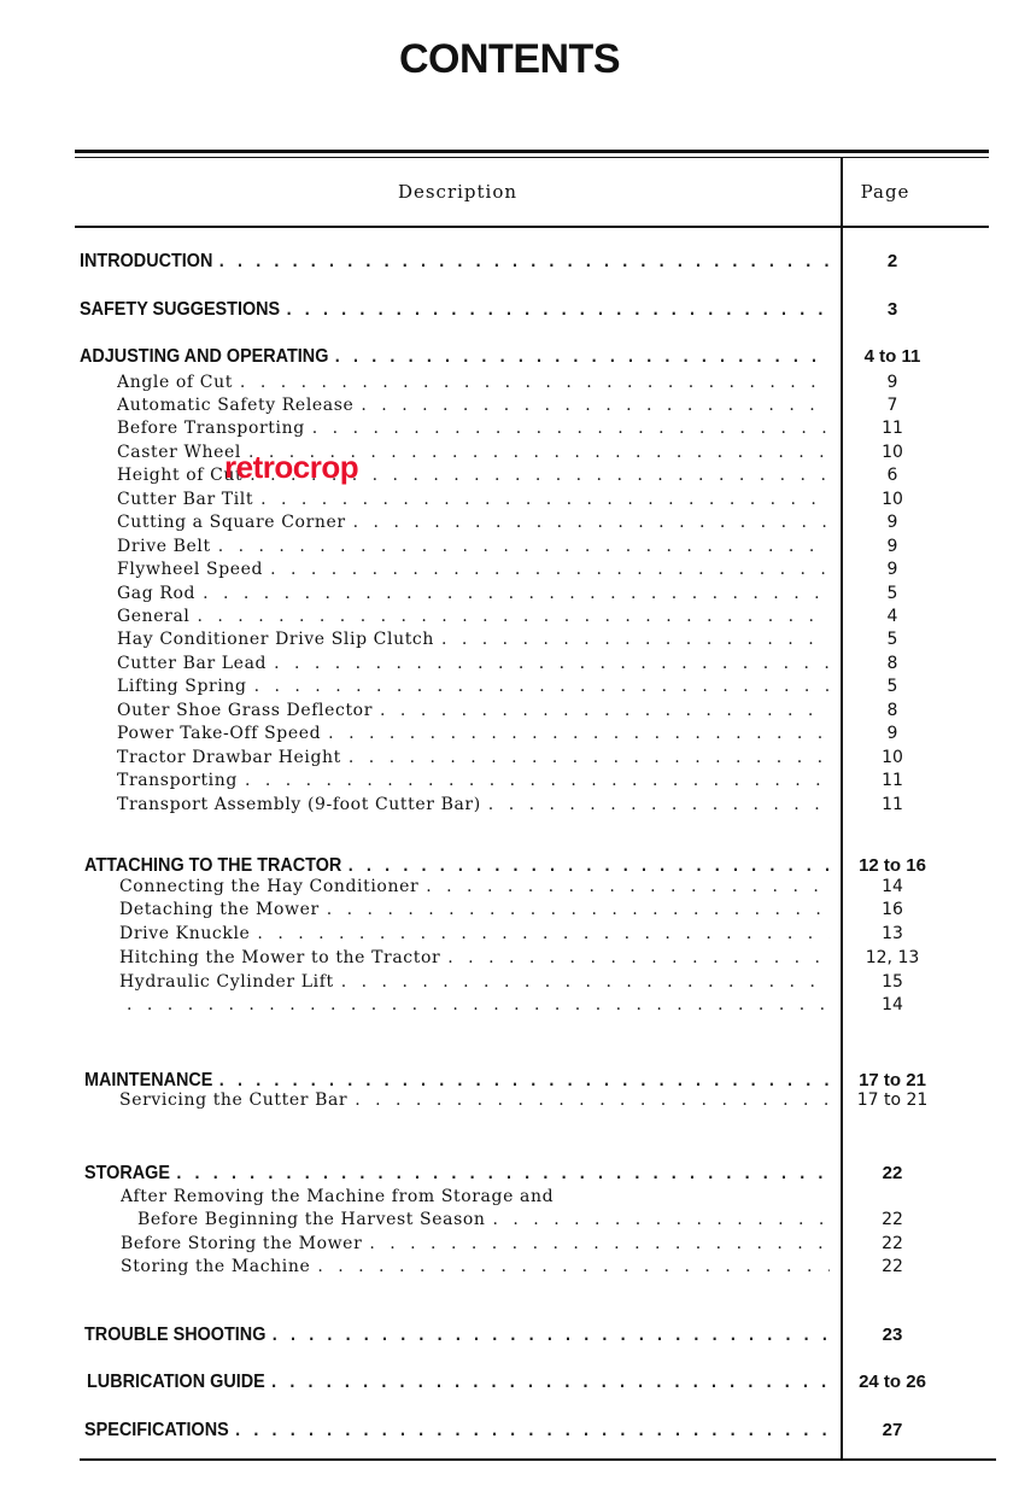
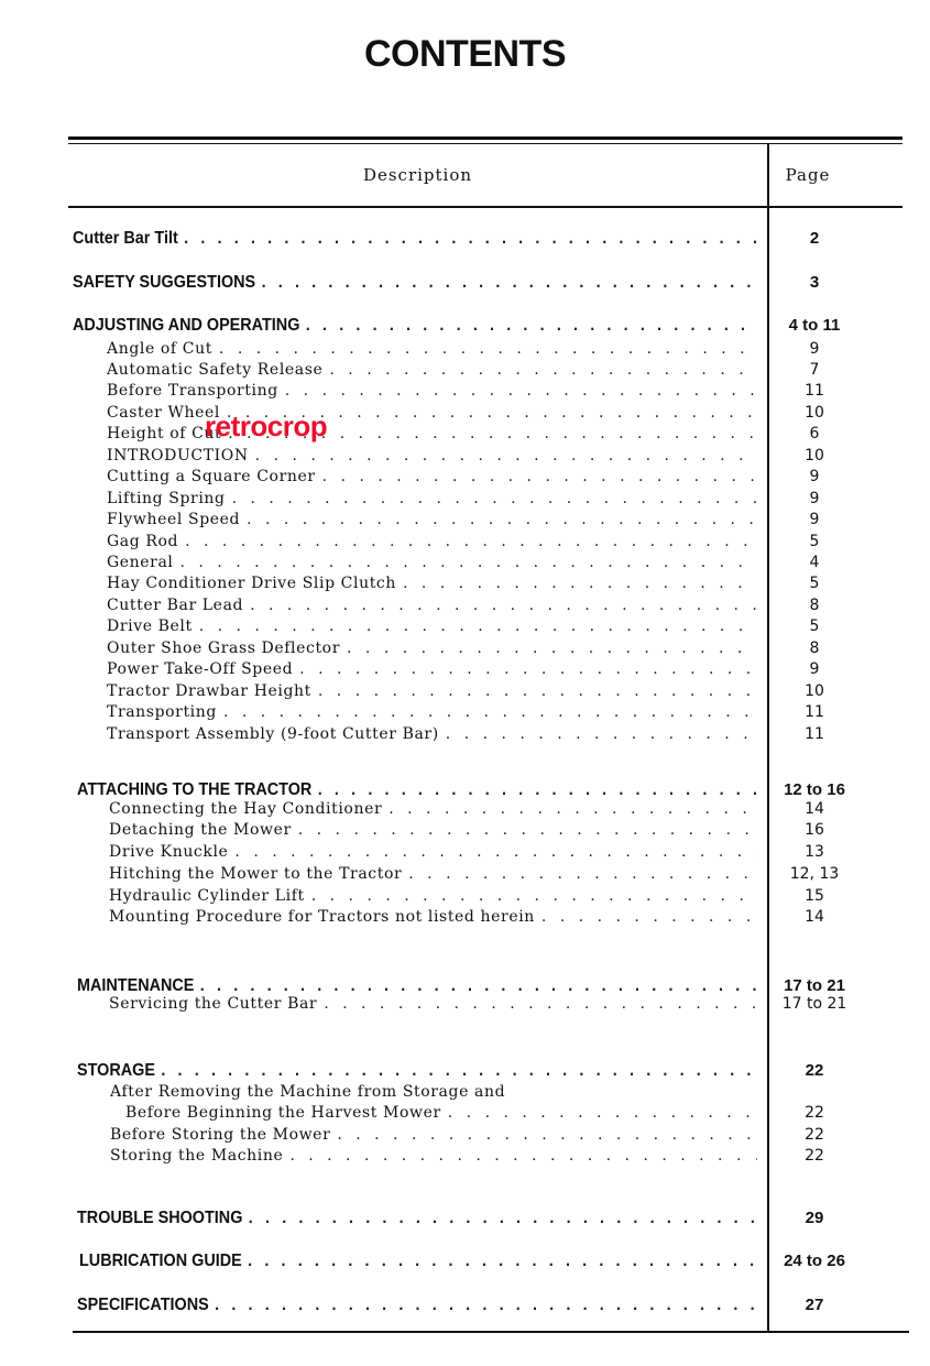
  CONTENTS
  Description
  Page
- INTRODUCTION
+ Cutter Bar Tilt
  2
  SAFETY SUGGESTIONS
  3
  ADJUSTING AND OPERATING
  4 to 11
  Angle of Cut
  9
  Automatic Safety Release
  7
  Before Transporting
  11
  Caster Wheel
  10
  Height of Cut
  6
- Cutter Bar Tilt
+ INTRODUCTION
  10
  Cutting a Square Corner
  9
- Drive Belt
+ Lifting Spring
  9
  Flywheel Speed
  9
  Gag Rod
  5
  General
  4
  Hay Conditioner Drive Slip Clutch
  5
  Cutter Bar Lead
  8
- Lifting Spring
+ Drive Belt
  5
  Outer Shoe Grass Deflector
  8
  Power Take-Off Speed
  9
  Tractor Drawbar Height
  10
  Transporting
  11
  Transport Assembly (9-foot Cutter Bar)
  11
  ATTACHING TO THE TRACTOR
  12 to 16
  Connecting the Hay Conditioner
  14
  Detaching the Mower
  16
  Drive Knuckle
  13
  Hitching the Mower to the Tractor
  12, 13
  Hydraulic Cylinder Lift
  15
+ Mounting Procedure for Tractors not listed herein
  14
  MAINTENANCE
  17 to 21
  Servicing the Cutter Bar
  17 to 21
  STORAGE
  22
  After Removing the Machine from Storage and
- Before Beginning the Harvest Season
+ Before Beginning the Harvest Mower
  22
  Before Storing the Mower
  22
  Storing the Machine
  22
  TROUBLE SHOOTING
- 23
+ 29
  LUBRICATION GUIDE
  24 to 26
  SPECIFICATIONS
  27
  retrocrop
